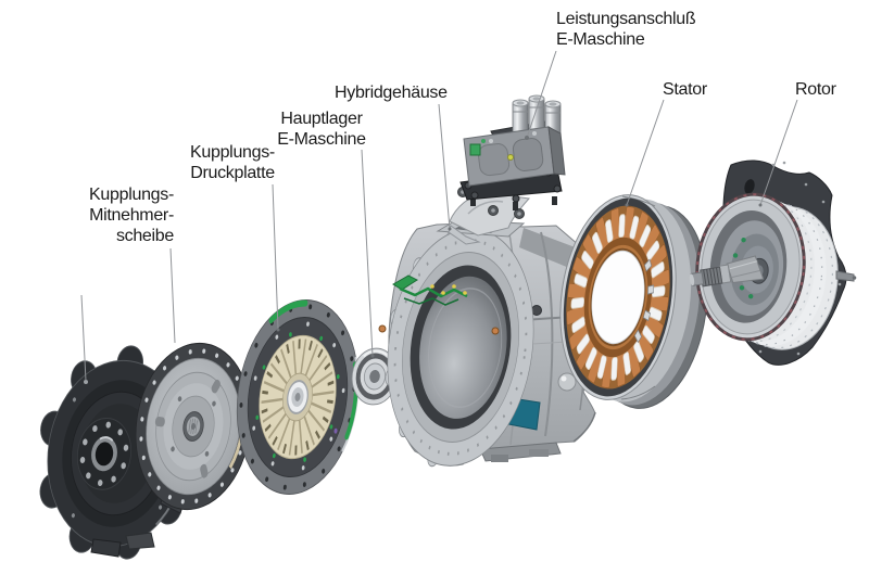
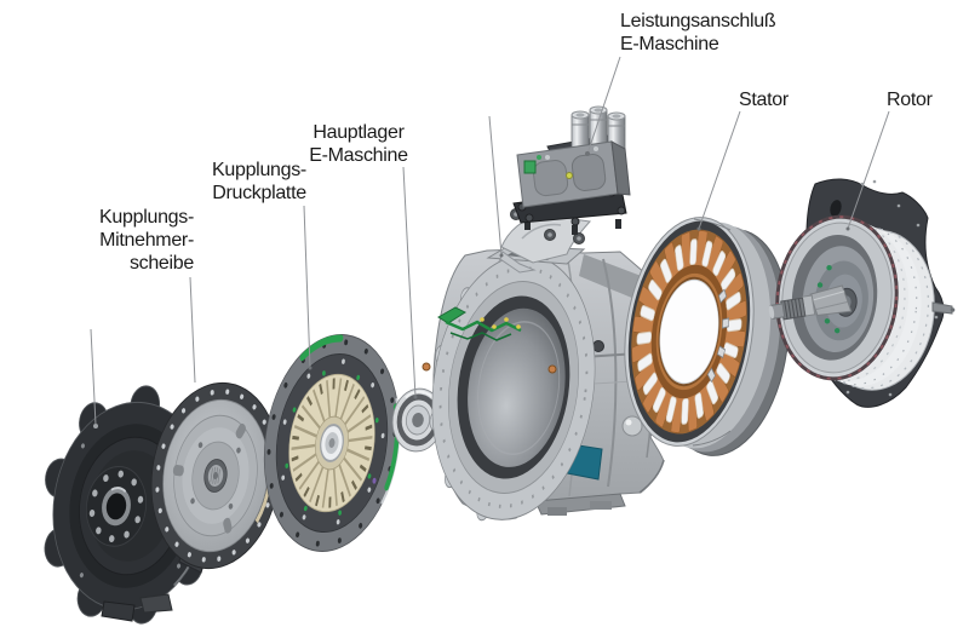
  Kupplungs-
  Mitnehmer-
  scheibe
  Kupplungs-
  Druckplatte
  Hauptlager
  E-Maschine
- Hybridgehäuse
  Leistungsanschluß
  E-Maschine
  Stator
  Rotor
